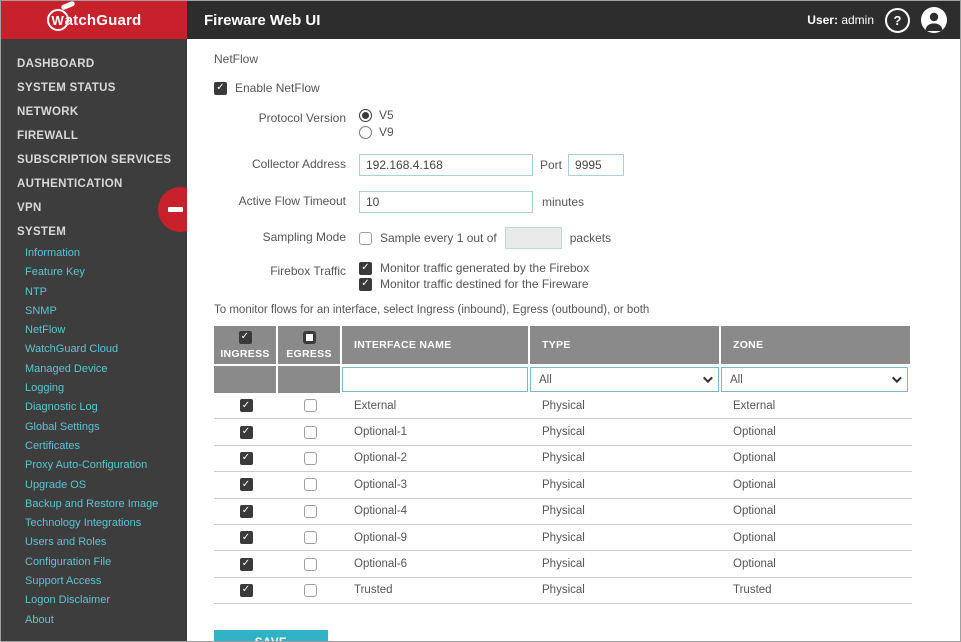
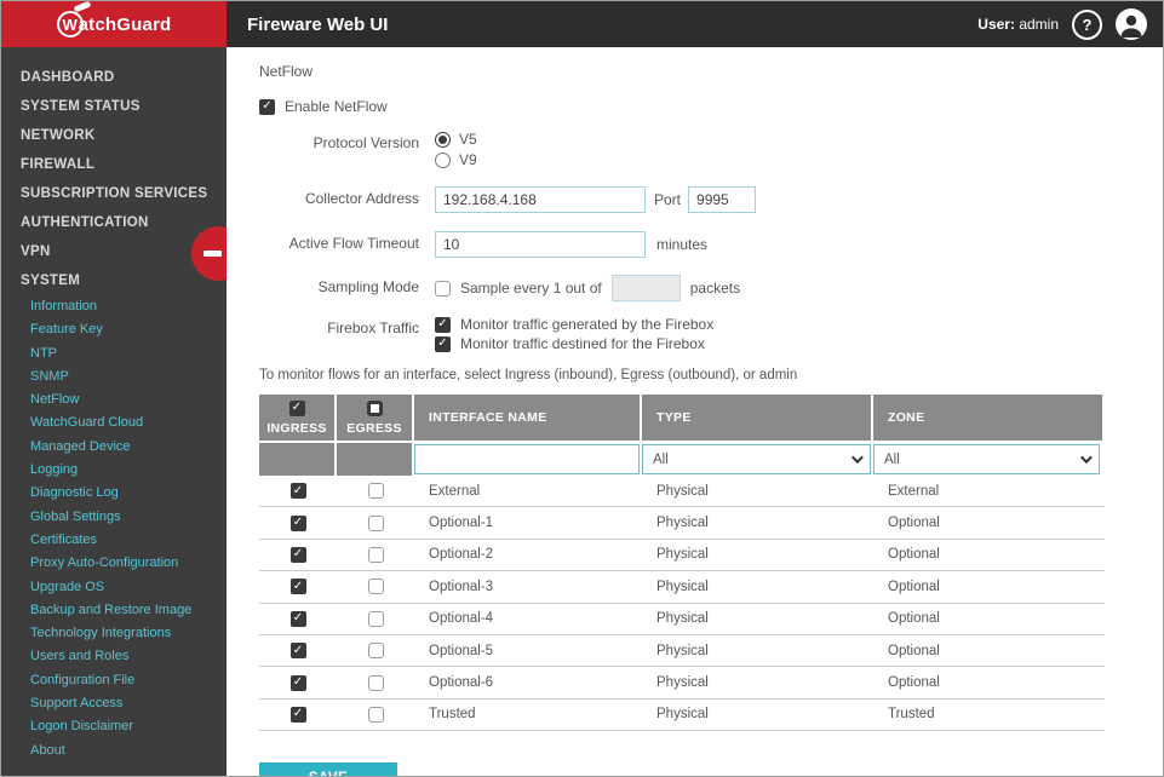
  W
  atchGuard
  Fireware Web UI
  User: admin
  ?
  DASHBOARD
  SYSTEM STATUS
  NETWORK
  FIREWALL
  SUBSCRIPTION SERVICES
  AUTHENTICATION
  VPN
  SYSTEM
  Information
  Feature Key
  NTP
  SNMP
  NetFlow
  WatchGuard Cloud
  Managed Device
  Logging
  Diagnostic Log
  Global Settings
  Certificates
  Proxy Auto-Configuration
  Upgrade OS
  Backup and Restore Image
  Technology Integrations
  Users and Roles
  Configuration File
  Support Access
  Logon Disclaimer
  About
  NetFlow
  ✓
  Enable NetFlow
  Protocol Version
  V5
  V9
  Collector Address
  192.168.4.168
  Port
  9995
  Active Flow Timeout
  10
  minutes
  Sampling Mode
  Sample every 1 out of
  packets
  Firebox Traffic
  ✓
  Monitor traffic generated by the Firebox
  ✓
- Monitor traffic destined for the Fireware
+ Monitor traffic destined for the Firebox
- To monitor flows for an interface, select Ingress (inbound), Egress (outbound), or both
+ To monitor flows for an interface, select Ingress (inbound), Egress (outbound), or admin
  ✓
  INGRESS
  EGRESS
  INTERFACE NAME
  TYPE
  ZONE
  All
  All
  ✓
  External
  Physical
  External
  ✓
  Optional-1
  Physical
  Optional
  ✓
  Optional-2
  Physical
  Optional
  ✓
  Optional-3
  Physical
  Optional
  ✓
  Optional-4
  Physical
  Optional
  ✓
- Optional-9
+ Optional-5
  Physical
  Optional
  ✓
  Optional-6
  Physical
  Optional
  ✓
  Trusted
  Physical
  Trusted
